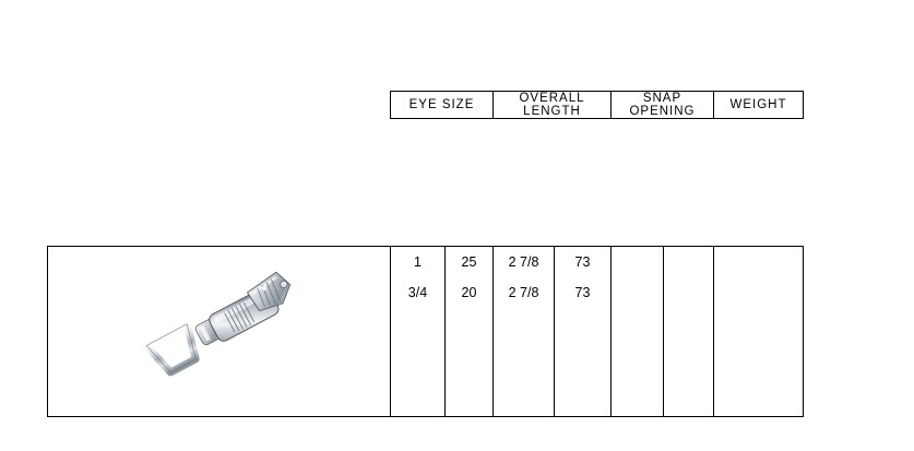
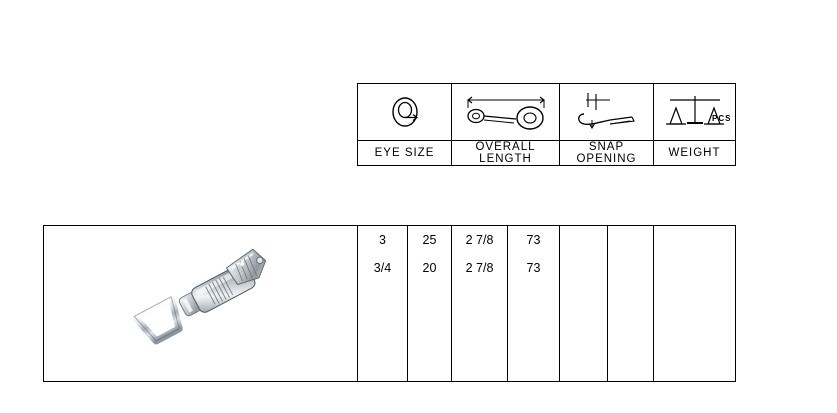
+ 			PCS
  EYE SIZE	OVERALL LENGTH	SNAP OPENING	WEIGHT
- 	1 3/4	25 20	2 7/8 2 7/8	73 73
+ 	3 3/4	25 20	2 7/8 2 7/8	73 73
